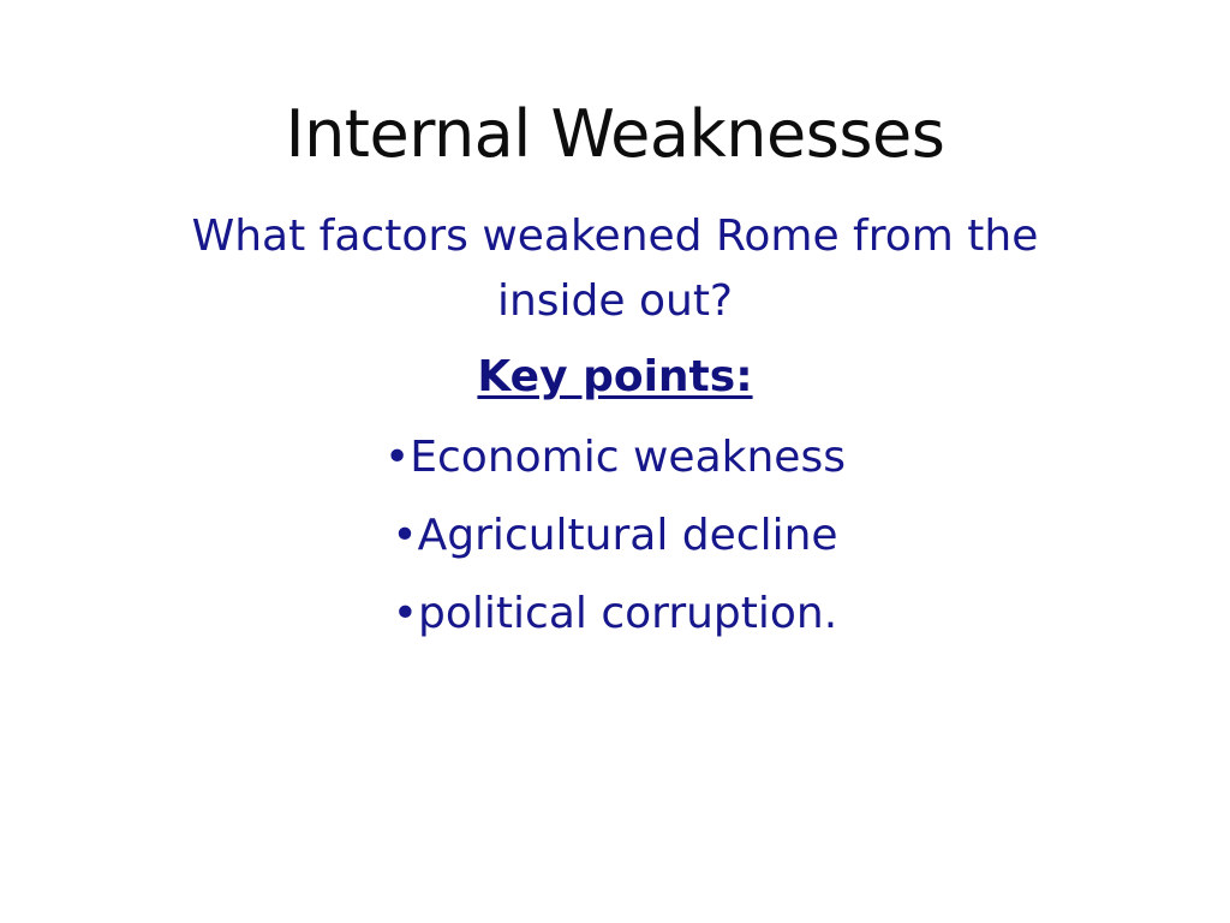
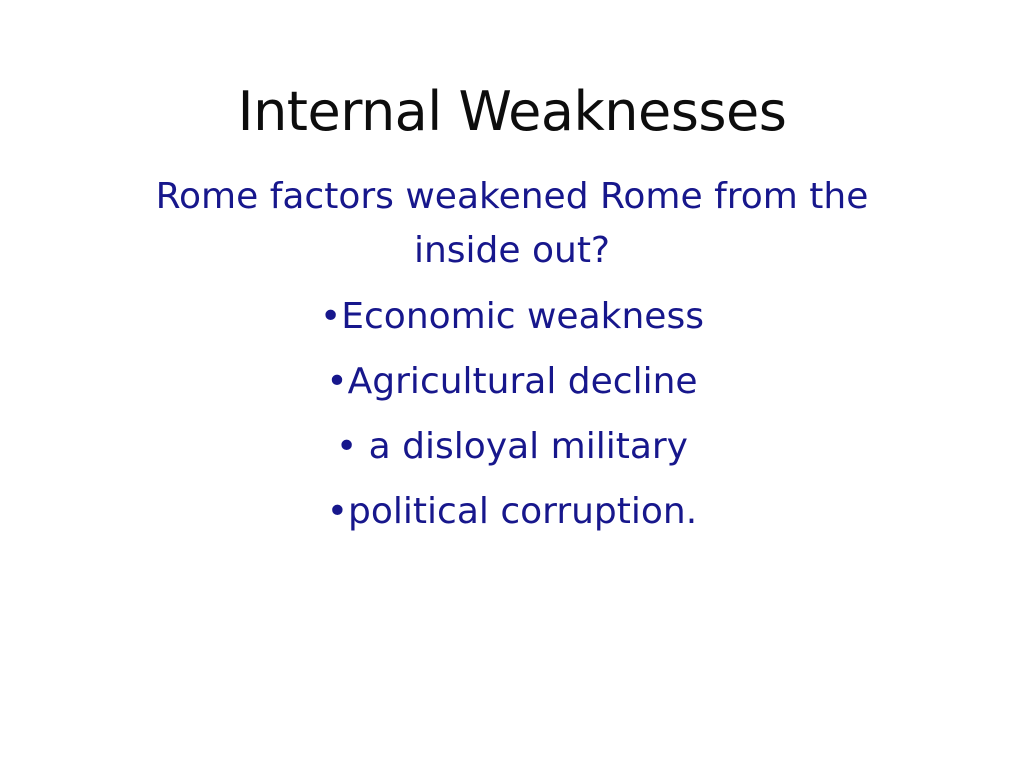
  Internal Weaknesses
- What factors weakened Rome from the inside out?
+ Rome factors weakened Rome from the inside out?
- Key points:
  •Economic weakness
  •Agricultural decline
+ • a disloyal military
  •political corruption.
